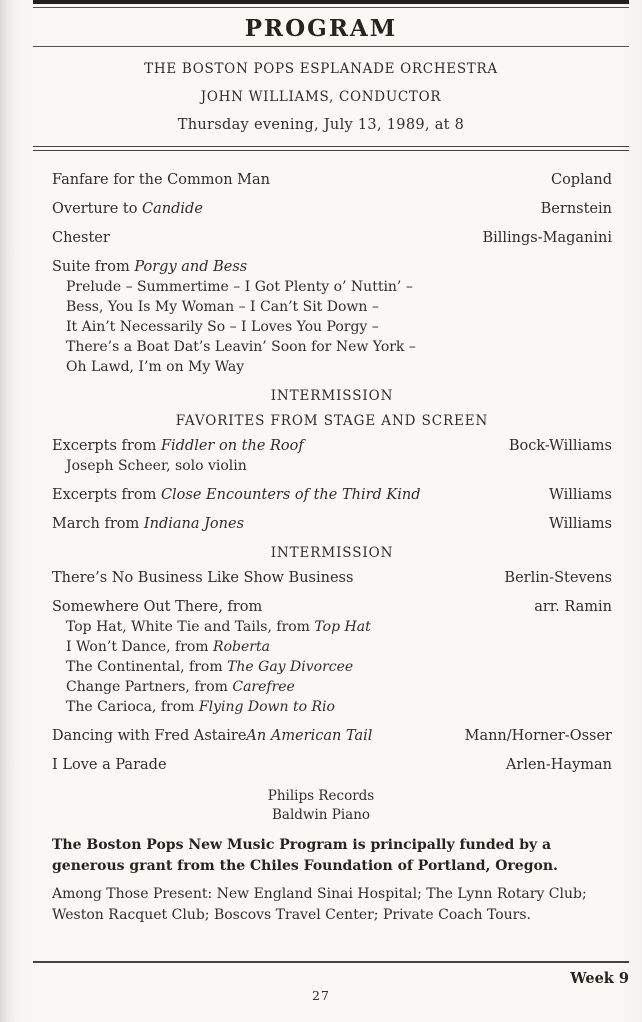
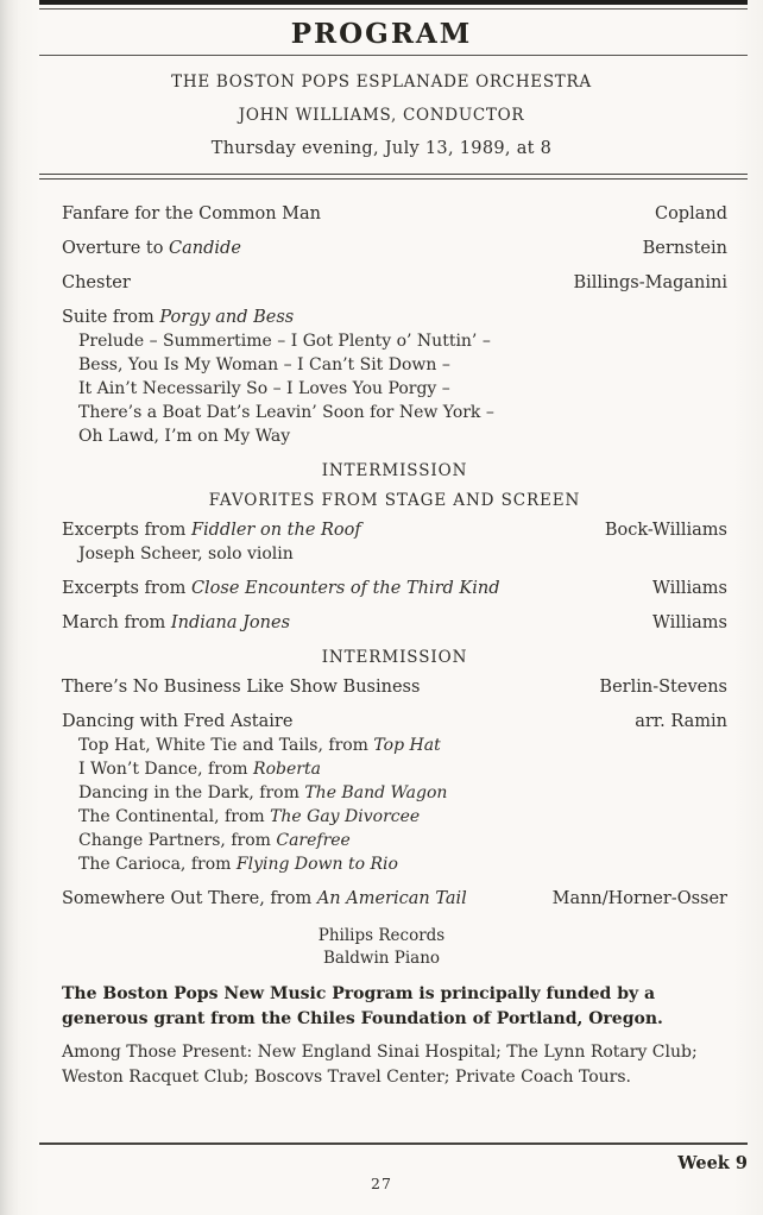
  PROGRAM
  THE BOSTON POPS ESPLANADE ORCHESTRA
  JOHN WILLIAMS, CONDUCTOR
  Thursday evening, July 13, 1989, at 8
  Fanfare for the Common Man
  Copland
  Overture to Candide
  Bernstein
  Chester
  Billings-Maganini
  Suite from Porgy and Bess
  Prelude – Summertime – I Got Plenty o’ Nuttin’ –
  Bess, You Is My Woman – I Can’t Sit Down –
  It Ain’t Necessarily So – I Loves You Porgy –
  There’s a Boat Dat’s Leavin’ Soon for New York –
  Oh Lawd, I’m on My Way
  INTERMISSION
  FAVORITES FROM STAGE AND SCREEN
  Excerpts from Fiddler on the Roof
  Bock-Williams
  Joseph Scheer, solo violin
  Excerpts from Close Encounters of the Third Kind
  Williams
  March from Indiana Jones
  Williams
  INTERMISSION
  There’s No Business Like Show Business
  Berlin-Stevens
- Somewhere Out There, from
+ Dancing with Fred Astaire
  arr. Ramin
  Top Hat, White Tie and Tails, from Top Hat
  I Won’t Dance, from Roberta
+ Dancing in the Dark, from The Band Wagon
  The Continental, from The Gay Divorcee
  Change Partners, from Carefree
  The Carioca, from Flying Down to Rio
- Dancing with Fred AstaireAn American Tail
+ Somewhere Out There, from An American Tail
  Mann/Horner-Osser
- I Love a Parade
- Arlen-Hayman
  Philips Records
  Baldwin Piano
  The Boston Pops New Music Program is principally funded by a generous grant from the Chiles Foundation of Portland, Oregon.
  Among Those Present: New England Sinai Hospital; The Lynn Rotary Club; Weston Racquet Club; Boscovs Travel Center; Private Coach Tours.
  Week 9
  27
